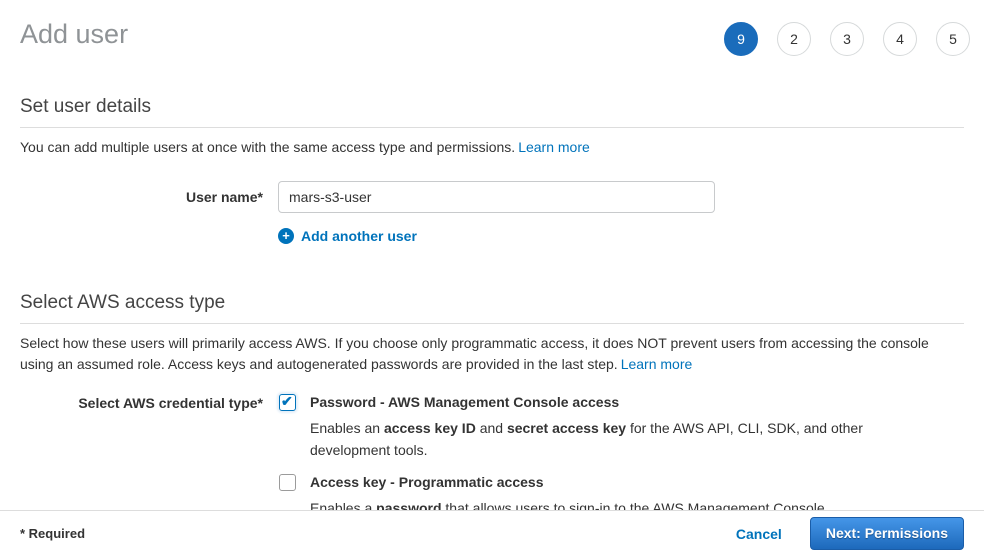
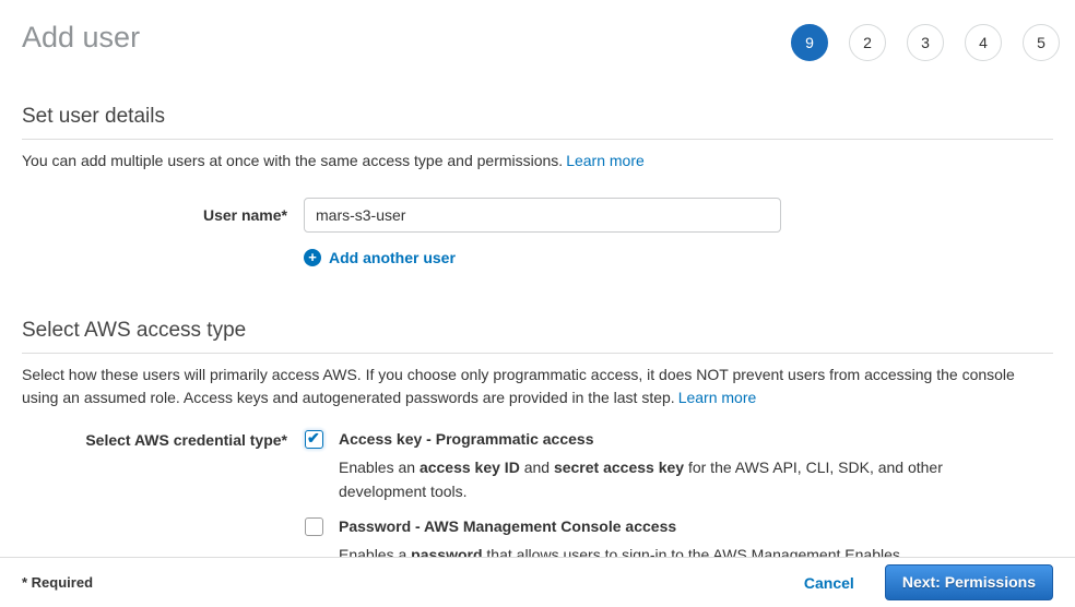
  Add user
  9
  2
  3
  4
  5
  Set user details
  You can add multiple users at once with the same access type and permissions. Learn more
  User name*
  mars-s3-user
  +
  Add another user
  Select AWS access type
  Select how these users will primarily access AWS. If you choose only programmatic access, it does NOT prevent users from accessing the console using an assumed role. Access keys and autogenerated passwords are provided in the last step. Learn more
  Select AWS credential type*
  ✔
- Password - AWS Management Console access
+ Access key - Programmatic access
  Enables an access key ID and secret access key for the AWS API, CLI, SDK, and other development tools.
- Access key - Programmatic access
+ Password - AWS Management Console access
- Enables a password that allows users to sign-in to the AWS Management Console.
+ Enables a password that allows users to sign-in to the AWS Management Enables.
  * Required
  Cancel
  Next: Permissions
